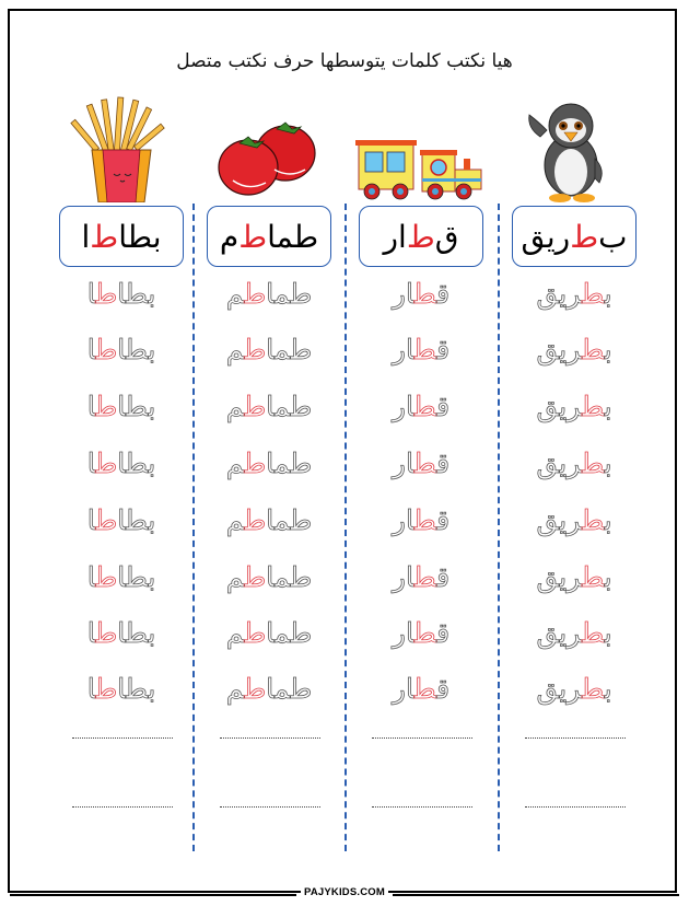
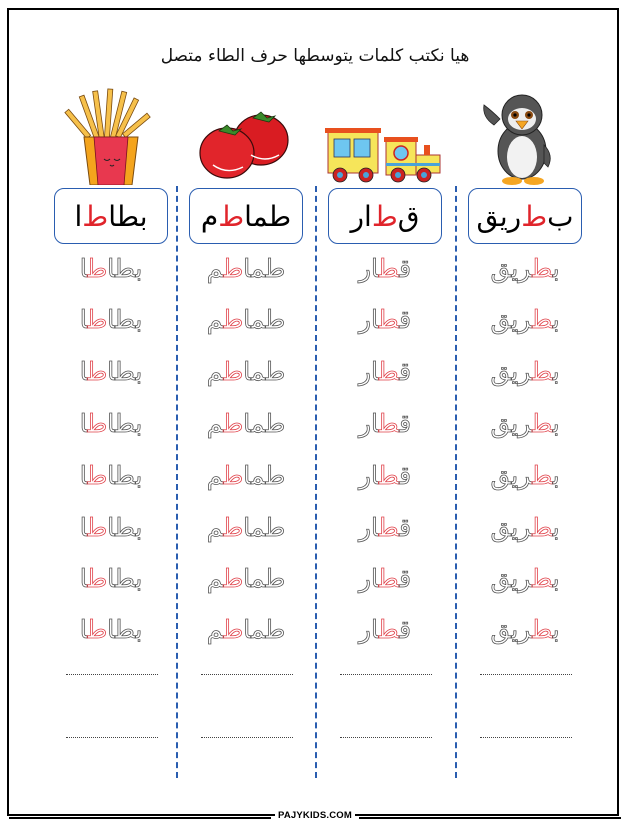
- هيا نكتب كلمات يتوسطها حرف نكتب متصل
+ هيا نكتب كلمات يتوسطها حرف الطاء متصل
  بطا
  ط
  ا
  طما
  ط
  م
  ق
  ط
  ار
  ب
  ط
  ريق
  بطاطا
  بطاطا
  بطاطا
  بطاطا
  بطاطا
  بطاطا
  بطاطا
  بطاطا
  طماطم
  طماطم
  طماطم
  طماطم
  طماطم
  طماطم
  طماطم
  طماطم
  قطار
  قطار
  قطار
  قطار
  قطار
  قطار
  قطار
  قطار
  بطريق
  بطريق
  بطريق
  بطريق
  بطريق
  بطريق
  بطريق
  بطريق
  PAJYKIDS.COM
